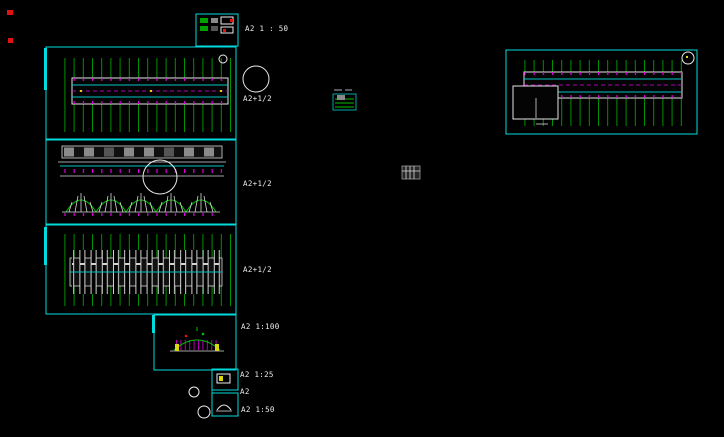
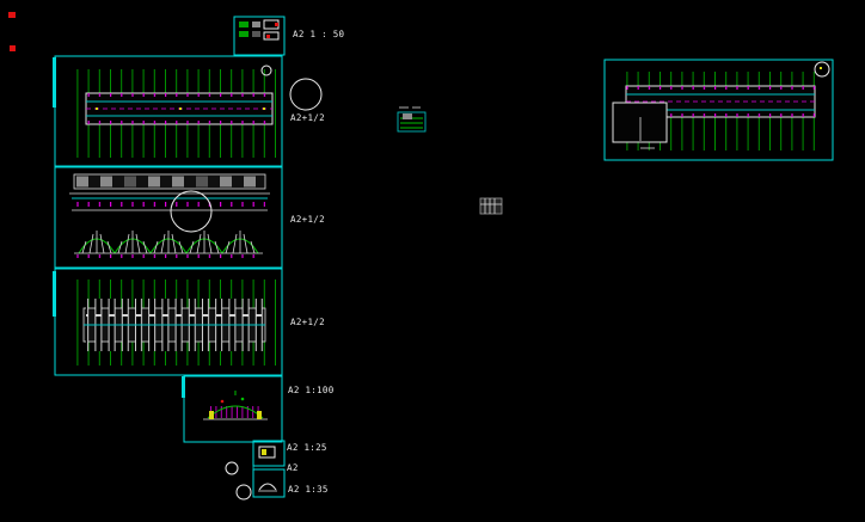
  A2 1 : 50
  A2+1/2
  A2+1/2
  A2+1/2
  A2 1:100
  A2 1:25
  A2
- A2 1:50
+ A2 1:35
